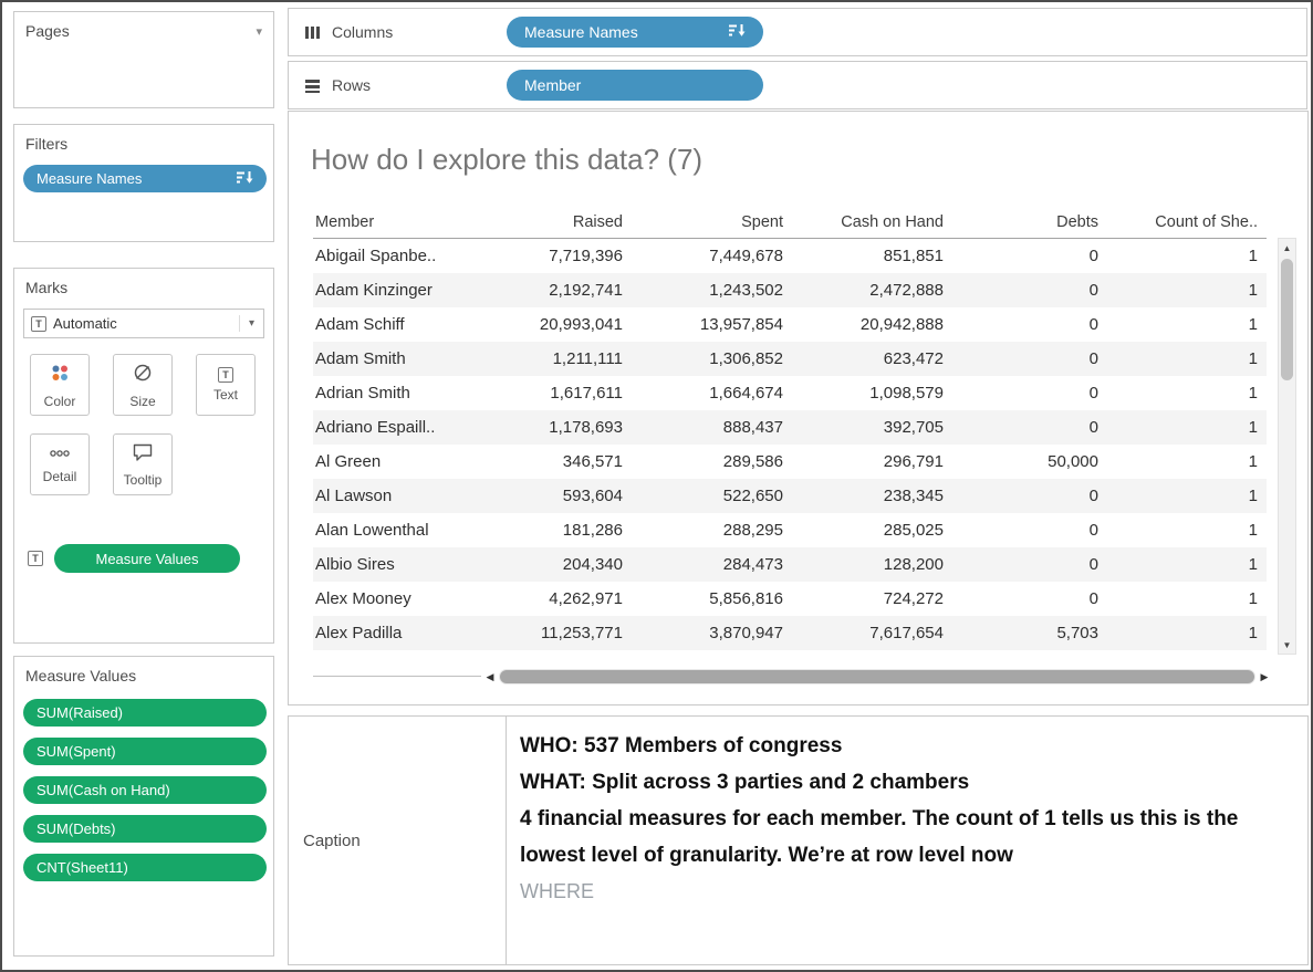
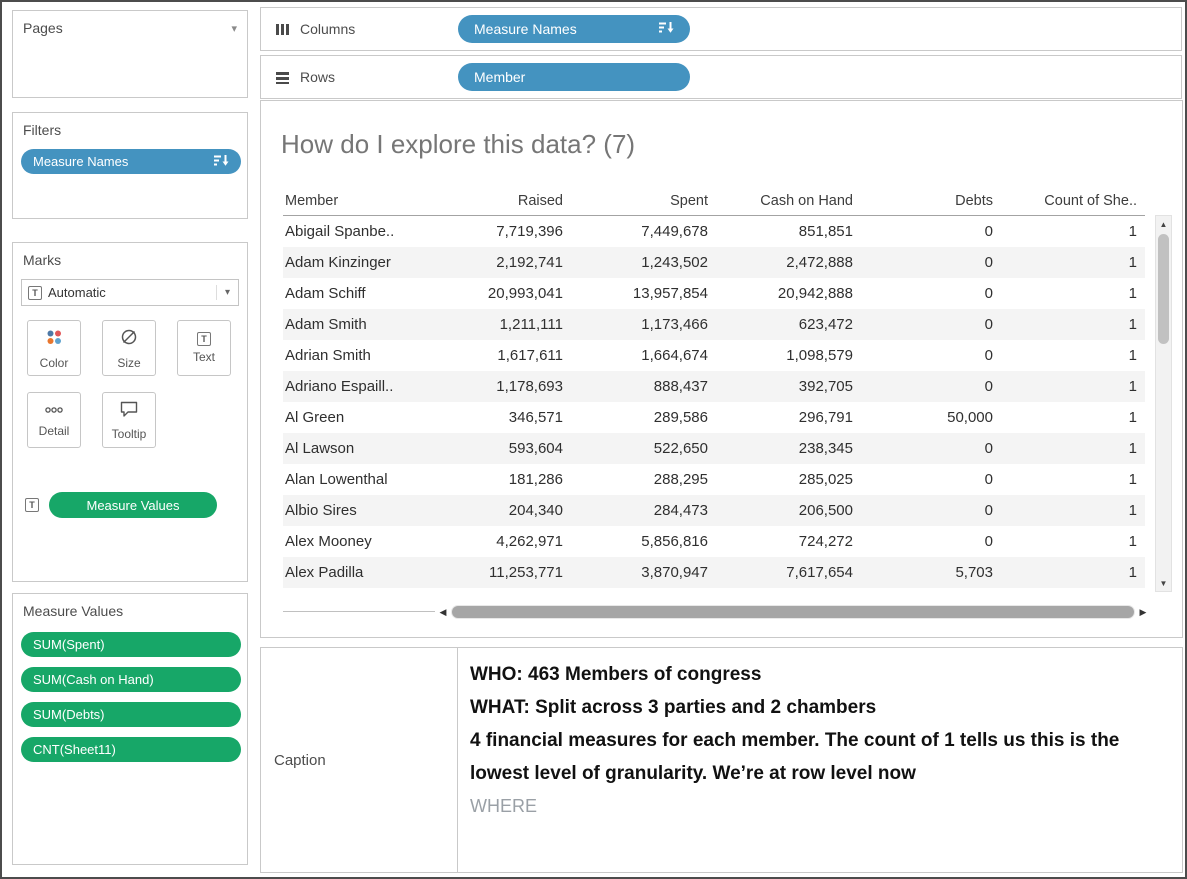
  Pages
  ▾
  Filters
  Measure Names
  Marks
  T
  Automatic
  ▾
  Color
  Size
  T
  Text
  Detail
  Tooltip
  T
  Measure Values
  Measure Values
- SUM(Raised)
  SUM(Spent)
  SUM(Cash on Hand)
  SUM(Debts)
  CNT(Sheet11)
  Columns
  Measure Names
  Rows
  Member
  How do I explore this data? (7)
  Member
  Raised
  Spent
  Cash on Hand
  Debts
  Count of She..
  Abigail Spanbe..
  7,719,396
  7,449,678
  851,851
  0
  1
  Adam Kinzinger
  2,192,741
  1,243,502
  2,472,888
  0
  1
  Adam Schiff
  20,993,041
  13,957,854
  20,942,888
  0
  1
  Adam Smith
  1,211,111
- 1,306,852
+ 1,173,466
  623,472
  0
  1
  Adrian Smith
  1,617,611
  1,664,674
  1,098,579
  0
  1
  Adriano Espaill..
  1,178,693
  888,437
  392,705
  0
  1
  Al Green
  346,571
  289,586
  296,791
  50,000
  1
  Al Lawson
  593,604
  522,650
  238,345
  0
  1
  Alan Lowenthal
  181,286
  288,295
  285,025
  0
  1
  Albio Sires
  204,340
  284,473
- 128,200
+ 206,500
  0
  1
  Alex Mooney
  4,262,971
  5,856,816
  724,272
  0
  1
  Alex Padilla
  11,253,771
  3,870,947
  7,617,654
  5,703
  1
  ▲
  ▼
  ◀
  ▶
  Caption
- WHO: 537 Members of congress
+ WHO: 463 Members of congress
  WHAT: Split across 3 parties and 2 chambers
  4 financial measures for each member. The count of 1 tells us this is the lowest level of granularity. We’re at row level now
  WHERE
